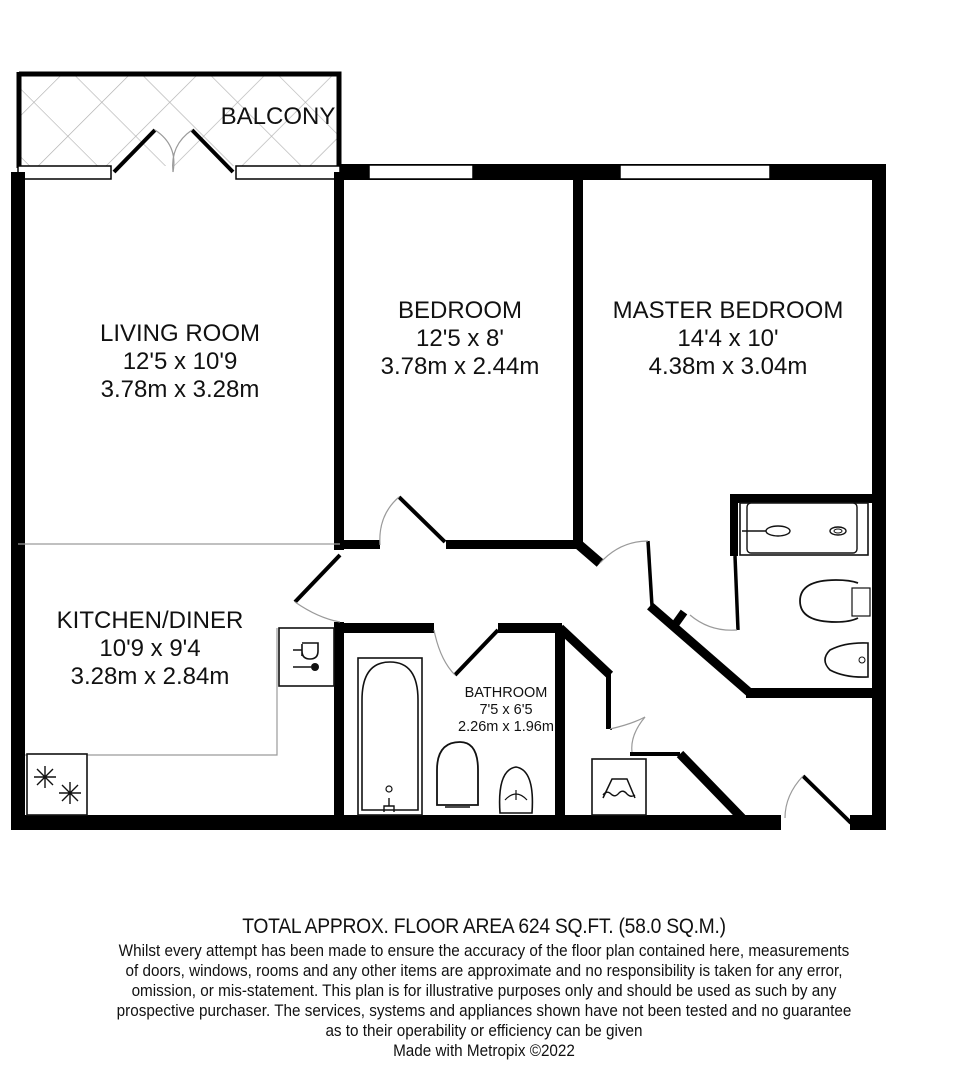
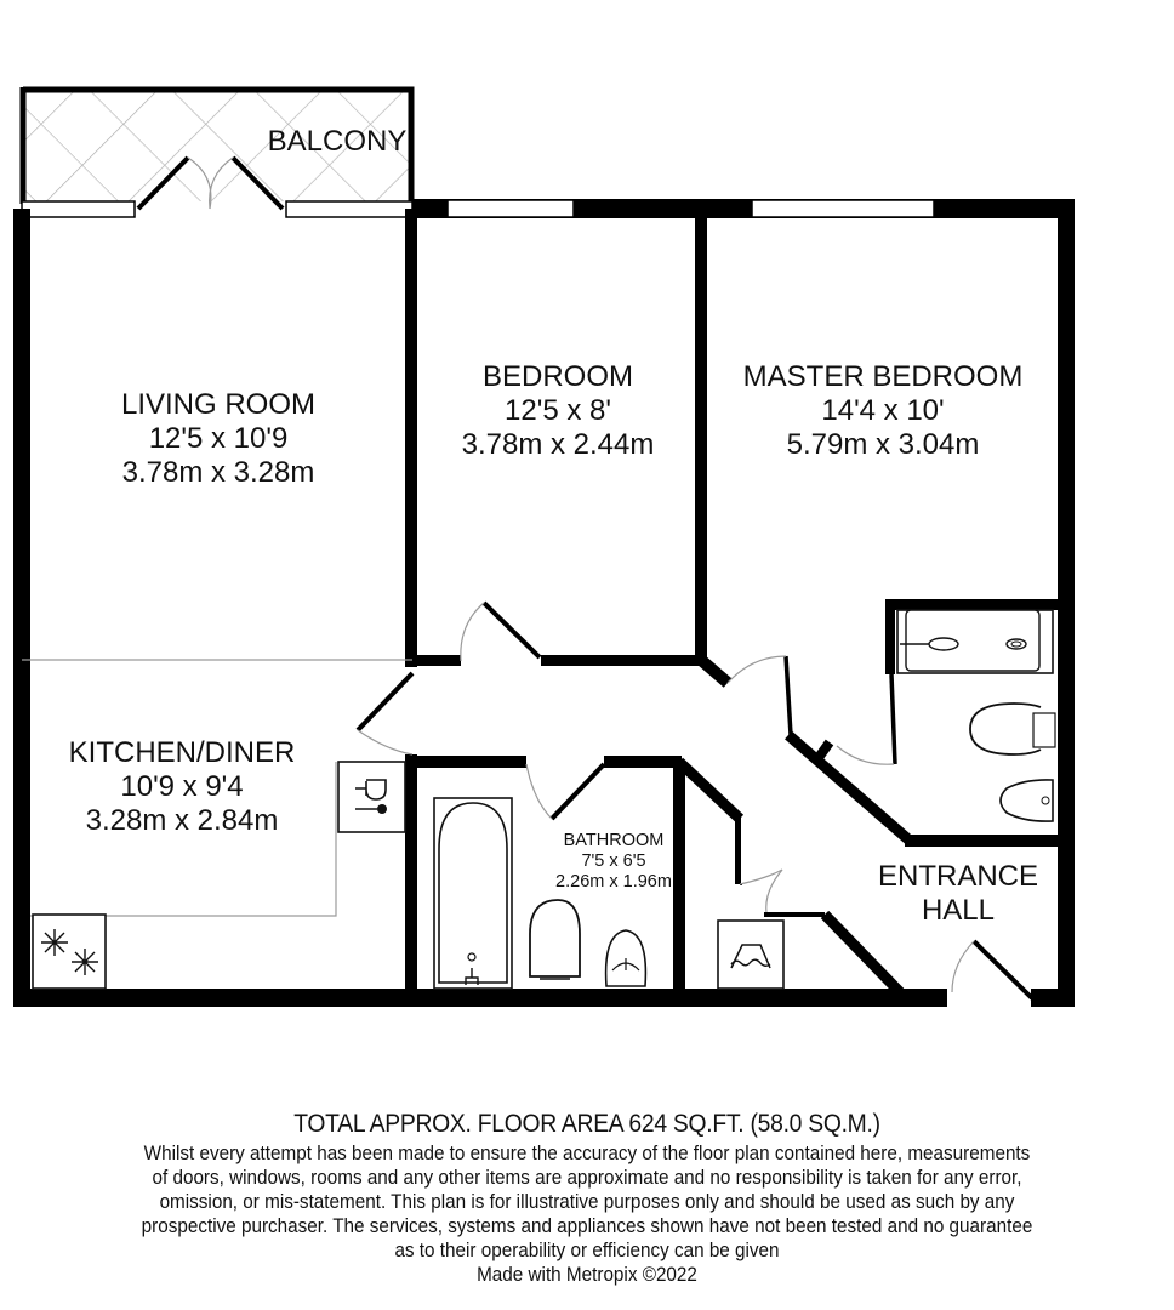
  BALCONY
  LIVING ROOM
  12'5 x 10'9
  3.78m x 3.28m
  BEDROOM
  12'5 x 8'
  3.78m x 2.44m
  MASTER BEDROOM
  14'4 x 10'
- 4.38m x 3.04m
+ 5.79m x 3.04m
  KITCHEN/DINER
  10'9 x 9'4
  3.28m x 2.84m
  BATHROOM
  7'5 x 6'5
  2.26m x 1.96m
+ ENTRANCE
+ HALL
  TOTAL APPROX. FLOOR AREA 624 SQ.FT. (58.0 SQ.M.)
  Whilst every attempt has been made to ensure the accuracy of the floor plan contained here, measurements
  of doors, windows, rooms and any other items are approximate and no responsibility is taken for any error,
  omission, or mis-statement. This plan is for illustrative purposes only and should be used as such by any
  prospective purchaser. The services, systems and appliances shown have not been tested and no guarantee
  as to their operability or efficiency can be given
  Made with Metropix ©2022
